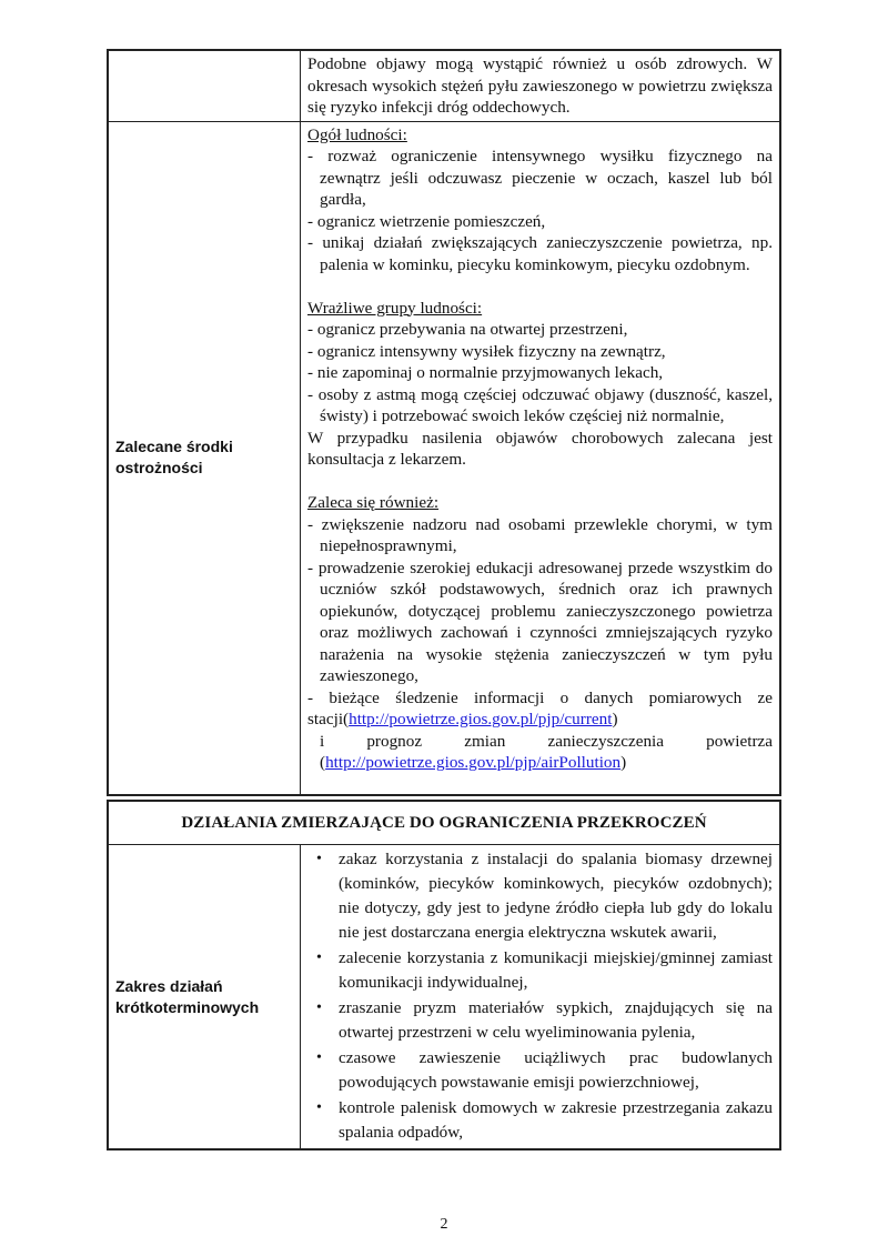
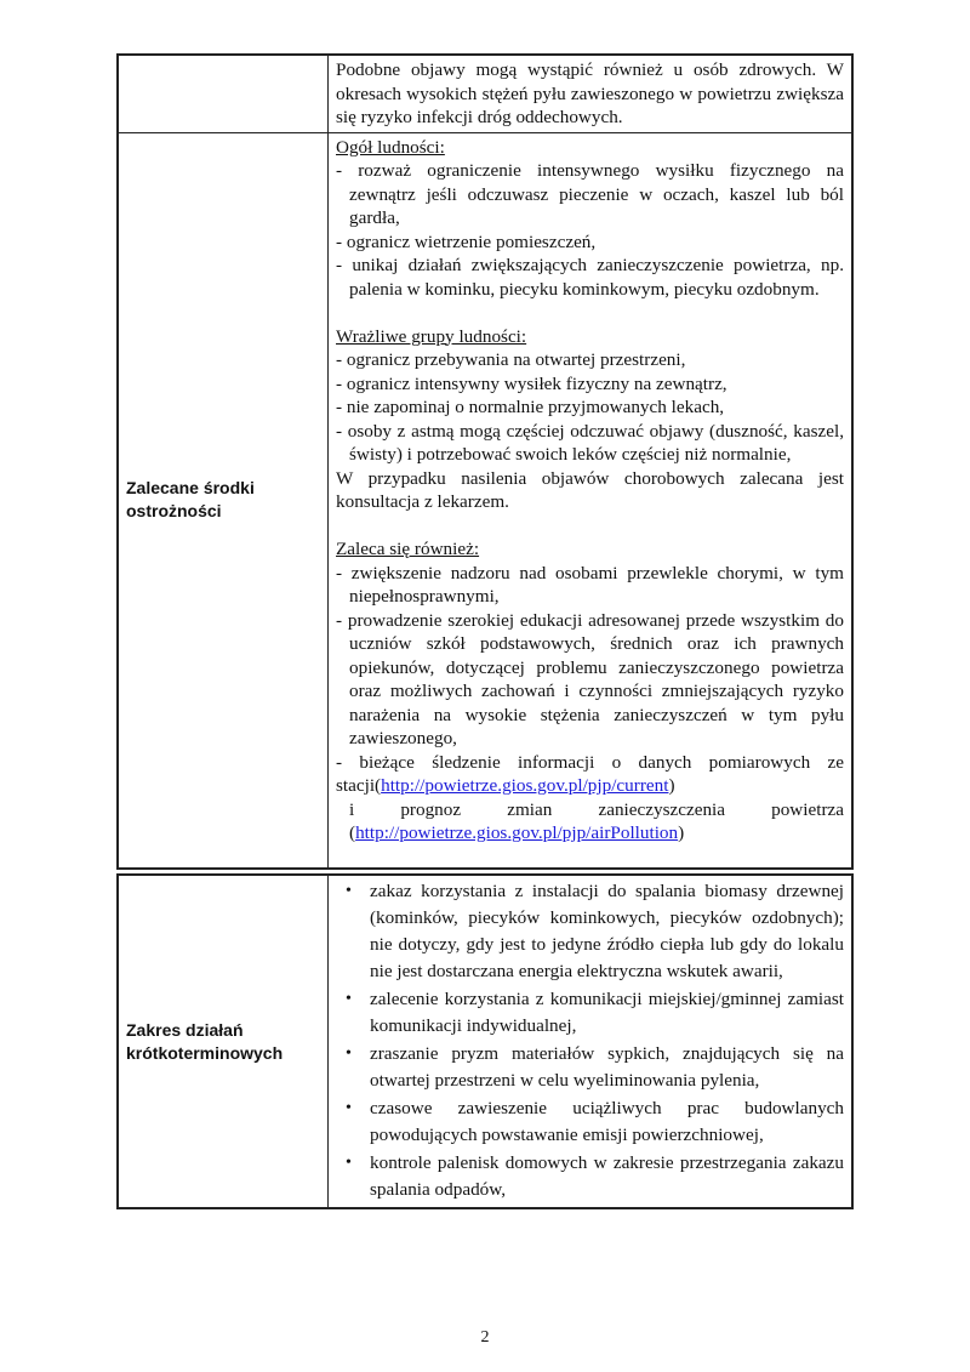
  	Podobne objawy mogą wystąpić również u osób zdrowych. W okresach wysokich stężeń pyłu zawieszonego w powietrzu zwiększa się ryzyko infekcji dróg oddechowych.
  Zalecane środki ostrożności	Ogół ludności: - rozważ ograniczenie intensywnego wysiłku fizycznego na zewnątrz jeśli odczuwasz pieczenie w oczach, kaszel lub ból gardła, - ogranicz wietrzenie pomieszczeń, - unikaj działań zwiększających zanieczyszczenie powietrza, np. palenia w kominku, piecyku kominkowym, piecyku ozdobnym. Wrażliwe grupy ludności: - ogranicz przebywania na otwartej przestrzeni, - ogranicz intensywny wysiłek fizyczny na zewnątrz, - nie zapominaj o normalnie przyjmowanych lekach, - osoby z astmą mogą częściej odczuwać objawy (duszność, kaszel, świsty) i potrzebować swoich leków częściej niż normalnie, W przypadku nasilenia objawów chorobowych zalecana jest konsultacja z lekarzem. Zaleca się również: - zwiększenie nadzoru nad osobami przewlekle chorymi, w tym niepełnosprawnymi, - prowadzenie szerokiej edukacji adresowanej przede wszystkim do uczniów szkół podstawowych, średnich oraz ich prawnych opiekunów, dotyczącej problemu zanieczyszczonego powietrza oraz możliwych zachowań i czynności zmniejszających ryzyko narażenia na wysokie stężenia zanieczyszczeń w tym pyłu zawieszonego, - bieżące śledzenie informacji o danych pomiarowych ze stacji(http://powietrze.gios.gov.pl/pjp/current) i prognoz zmian zanieczyszczenia powietrza (http://powietrze.gios.gov.pl/pjp/airPollution)
- DZIAŁANIA ZMIERZAJĄCE DO OGRANICZENIA PRZEKROCZEŃ
  Zakres działań krótkoterminowych	zakaz korzystania z instalacji do spalania biomasy drzewnej (kominków, piecyków kominkowych, piecyków ozdobnych); nie dotyczy, gdy jest to jedyne źródło ciepła lub gdy do lokalu nie jest dostarczana energia elektryczna wskutek awarii, zalecenie korzystania z komunikacji miejskiej/gminnej zamiast komunikacji indywidualnej, zraszanie pryzm materiałów sypkich, znajdujących się na otwartej przestrzeni w celu wyeliminowania pylenia, czasowe zawieszenie uciążliwych prac budowlanych powodujących powstawanie emisji powierzchniowej, kontrole palenisk domowych w zakresie przestrzegania zakazu spalania odpadów,
  2
